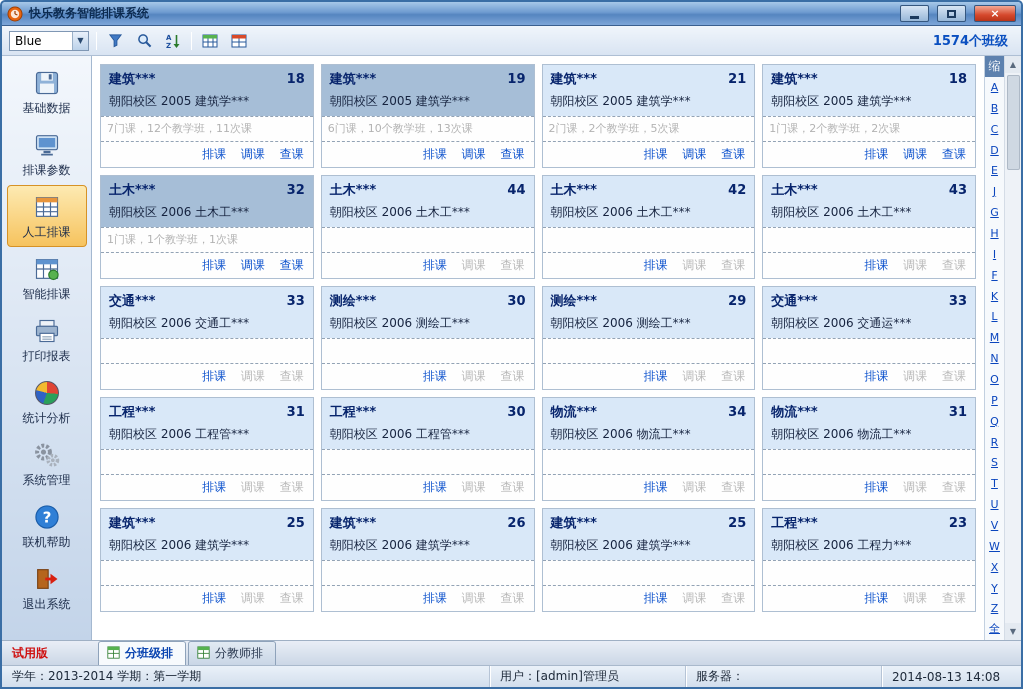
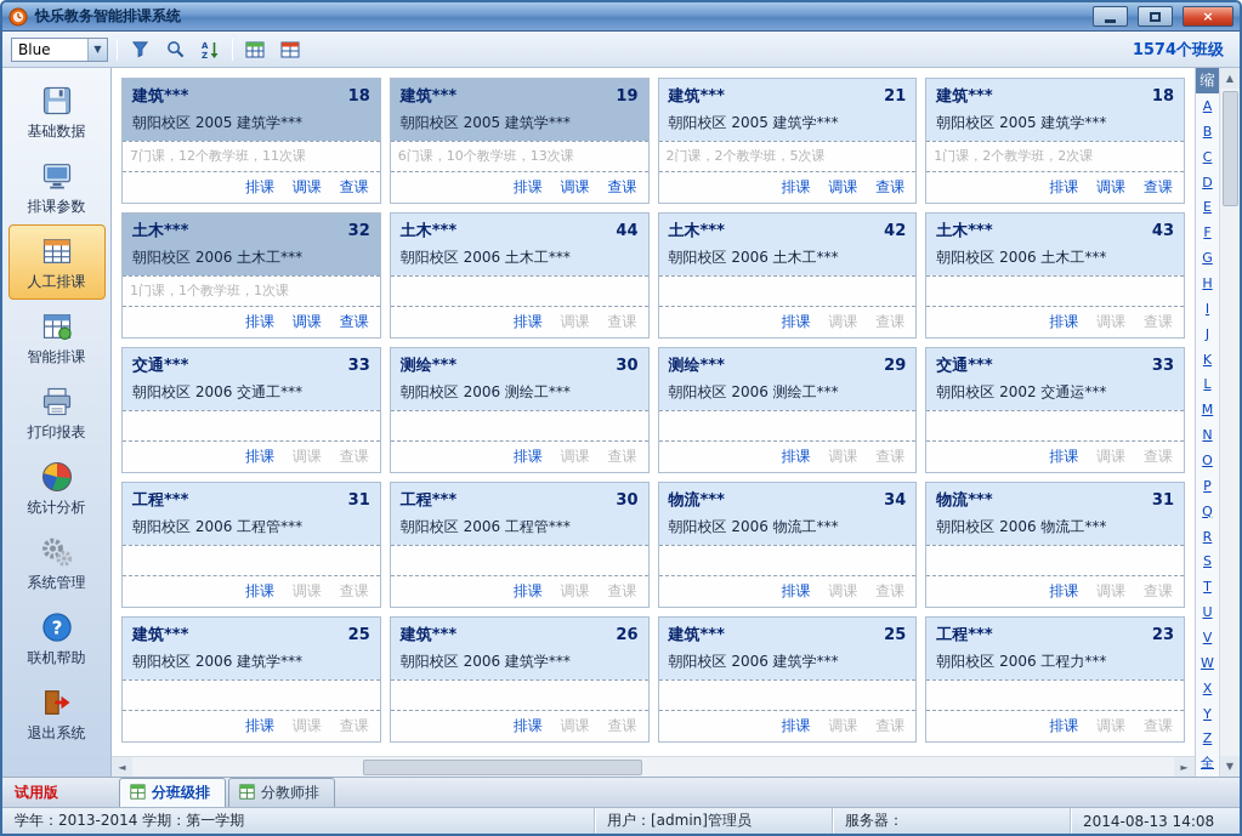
  快乐教务智能排课系统
  ×
  Blue
  ▼
  A
  Z
  1574个班级
  基础数据
  排课参数
  人工排课
  智能排课
  打印报表
  统计分析
  系统管理
  ?
  联机帮助
  退出系统
  建筑***
  18
  朝阳校区 2005 建筑学***
  7门课，12个教学班，11次课
  排课 调课 查课
  建筑***
  19
  朝阳校区 2005 建筑学***
  6门课，10个教学班，13次课
  排课 调课 查课
  建筑***
  21
  朝阳校区 2005 建筑学***
  2门课，2个教学班，5次课
  排课 调课 查课
  建筑***
  18
  朝阳校区 2005 建筑学***
  1门课，2个教学班，2次课
  排课 调课 查课
  土木***
  32
  朝阳校区 2006 土木工***
  1门课，1个教学班，1次课
  排课 调课 查课
  土木***
  44
  朝阳校区 2006 土木工***
  排课 调课 查课
  土木***
  42
  朝阳校区 2006 土木工***
  排课 调课 查课
  土木***
  43
  朝阳校区 2006 土木工***
  排课 调课 查课
  交通***
  33
  朝阳校区 2006 交通工***
  排课 调课 查课
  测绘***
  30
  朝阳校区 2006 测绘工***
  排课 调课 查课
  测绘***
  29
  朝阳校区 2006 测绘工***
  排课 调课 查课
  交通***
  33
- 朝阳校区 2006 交通运***
+ 朝阳校区 2002 交通运***
  排课 调课 查课
  工程***
  31
  朝阳校区 2006 工程管***
  排课 调课 查课
  工程***
  30
  朝阳校区 2006 工程管***
  排课 调课 查课
  物流***
  34
  朝阳校区 2006 物流工***
  排课 调课 查课
  物流***
  31
  朝阳校区 2006 物流工***
  排课 调课 查课
  建筑***
  25
  朝阳校区 2006 建筑学***
  排课 调课 查课
  建筑***
  26
  朝阳校区 2006 建筑学***
  排课 调课 查课
  建筑***
  25
  朝阳校区 2006 建筑学***
  排课 调课 查课
  工程***
  23
  朝阳校区 2006 工程力***
  排课 调课 查课
+ ◄
+ ►
  缩
  A
  B
  C
  D
  E
- J
+ F
  G
  H
  I
- F
+ J
  K
  L
  M
  N
  O
  P
  Q
  R
  S
  T
  U
  V
  W
  X
  Y
  Z
  全
  ▲
  ▼
  试用版
  分班级排
  分教师排
  学年：2013-2014 学期：第一学期
  用户：[admin]管理员
  服务器：
  2014-08-13 14:08
